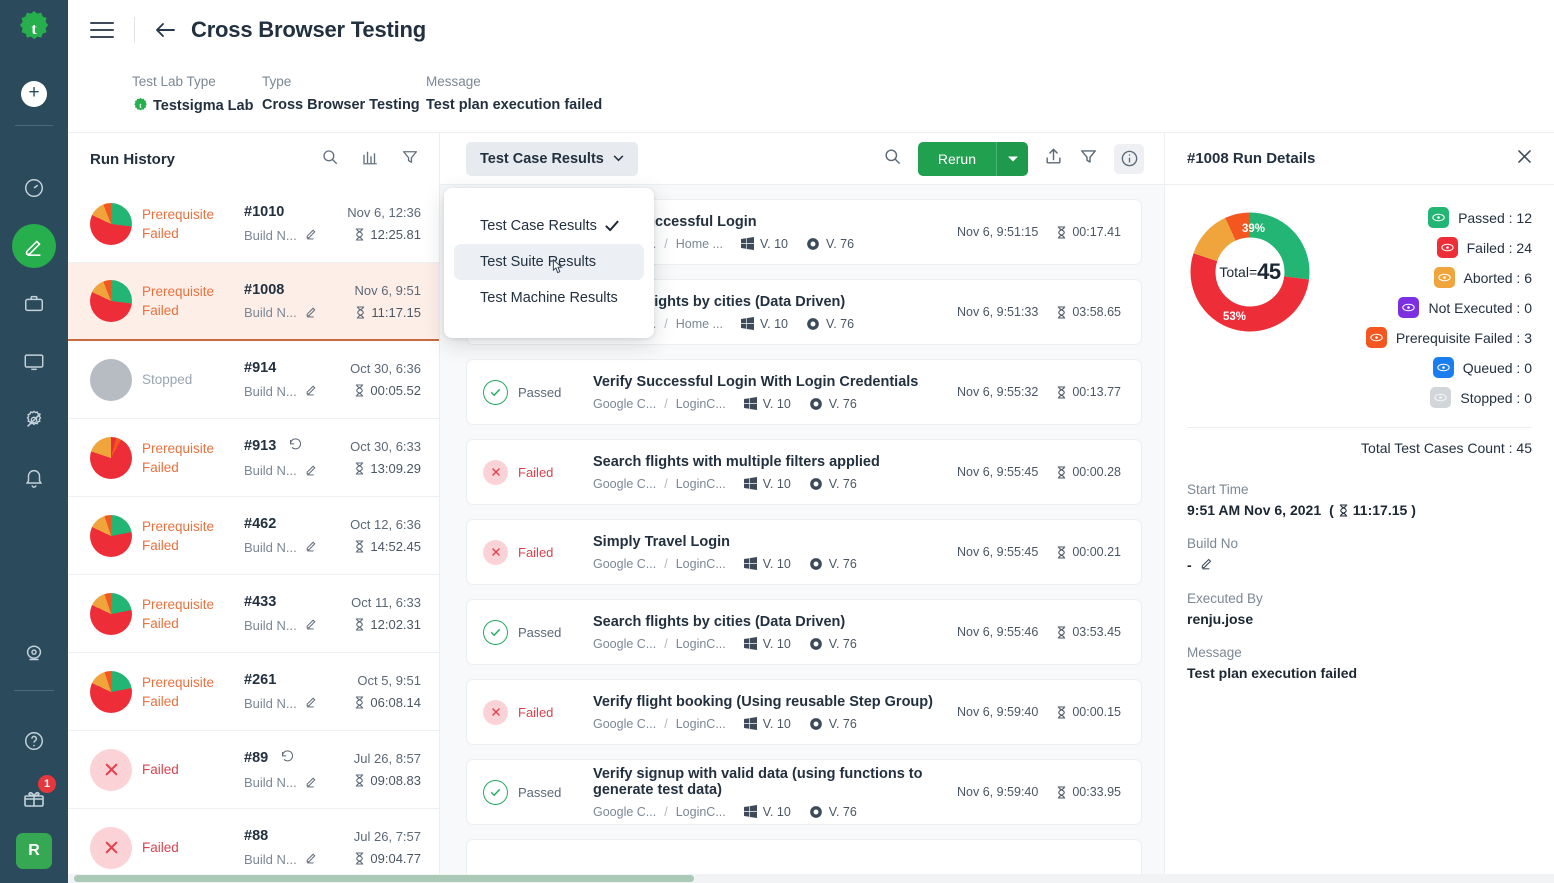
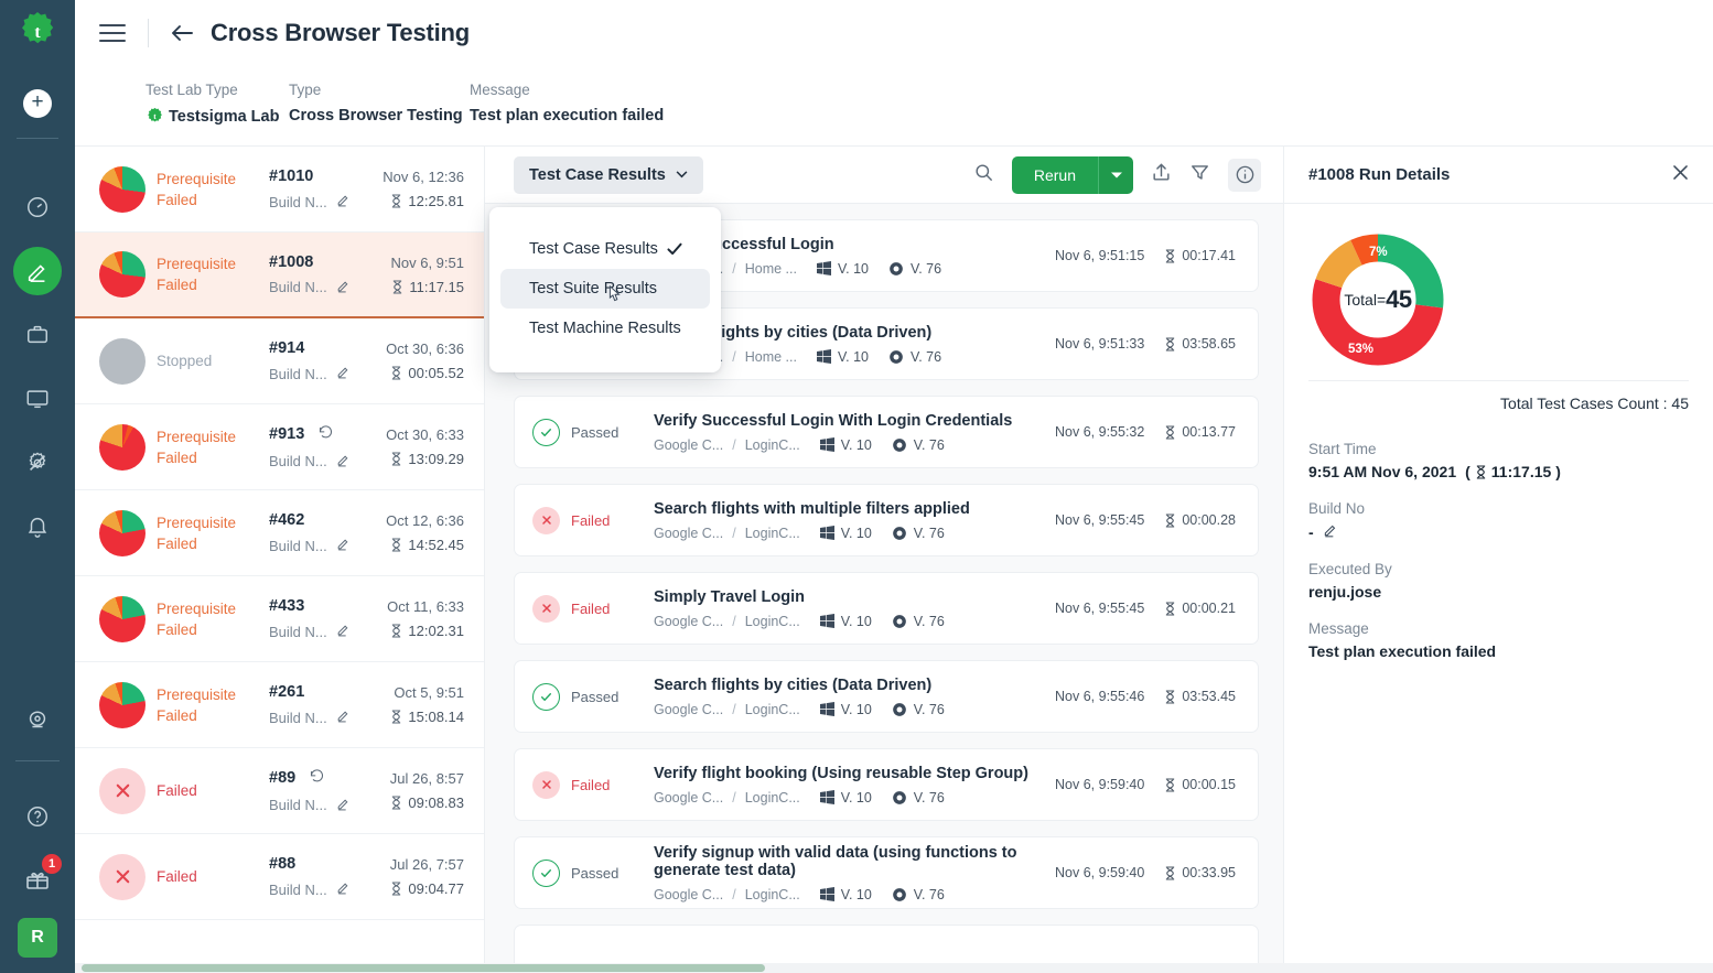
  t
  +
  1
  R
  Cross Browser Testing
  Test Lab Type
  t
  Testsigma Lab
  Type
  Cross Browser Testing
  Message
  Test plan execution failed
- Run History
  Prerequisite Failed
  #1010
  Build N...
  Nov 6, 12:36
  12:25.81
  Prerequisite Failed
  #1008
  Build N...
  Nov 6, 9:51
  11:17.15
  Stopped
  #914
  Build N...
  Oct 30, 6:36
  00:05.52
  Prerequisite Failed
  #913
  Build N...
  Oct 30, 6:33
  13:09.29
  Prerequisite Failed
  #462
  Build N...
  Oct 12, 6:36
  14:52.45
  Prerequisite Failed
  #433
  Build N...
  Oct 11, 6:33
  12:02.31
  Prerequisite Failed
  #261
  Build N...
  Oct 5, 9:51
- 06:08.14
+ 15:08.14
  Failed
  #89
  Build N...
  Jul 26, 8:57
  09:08.83
  Failed
  #88
  Build N...
  Jul 26, 7:57
  09:04.77
  Test Case Results
  Rerun
  /
  Home ...
  V. 10
  V. 76
  Nov 6, 9:51:15
  00:17.41
  ights by cities (Data Driven)
  /
  Home ...
  V. 10
  V. 76
  Nov 6, 9:51:33
  03:58.65
  Passed
  Verify Successful Login With Login Credentials
  Google C...
  /
  LoginC...
  V. 10
  V. 76
  Nov 6, 9:55:32
  00:13.77
  Failed
  Search flights with multiple filters applied
  Google C...
  /
  LoginC...
  V. 10
  V. 76
  Nov 6, 9:55:45
  00:00.28
  Failed
  Simply Travel Login
  Google C...
  /
  LoginC...
  V. 10
  V. 76
  Nov 6, 9:55:45
  00:00.21
  Passed
  Search flights by cities (Data Driven)
  Google C...
  /
  LoginC...
  V. 10
  V. 76
  Nov 6, 9:55:46
  03:53.45
  Failed
  Verify flight booking (Using reusable Step Group)
  Google C...
  /
  LoginC...
  V. 10
  V. 76
  Nov 6, 9:59:40
  00:00.15
  Passed
  Verify signup with valid data (using functions to generate test data)
  Google C...
  /
  LoginC...
  V. 10
  V. 76
  Nov 6, 9:59:40
  00:33.95
  Test Case Results
  Test Suiteesults
  Test Machine Results
  #1008 Run Details
  Total=
  45
- 39%
+ 7%
  53%
- Passed : 12
- Failed : 24
- Aborted : 6
- Not Executed : 0
- Prerequisite Failed : 3
- Queued : 0
- Stopped : 0
  Total Test Cases Count : 45
  Start Time
  9:51 AM Nov 6, 2021
  (
  11:17.15
  )
  Build No
  -
  Executed By
  renju.jose
  Message
  Test plan execution failed
